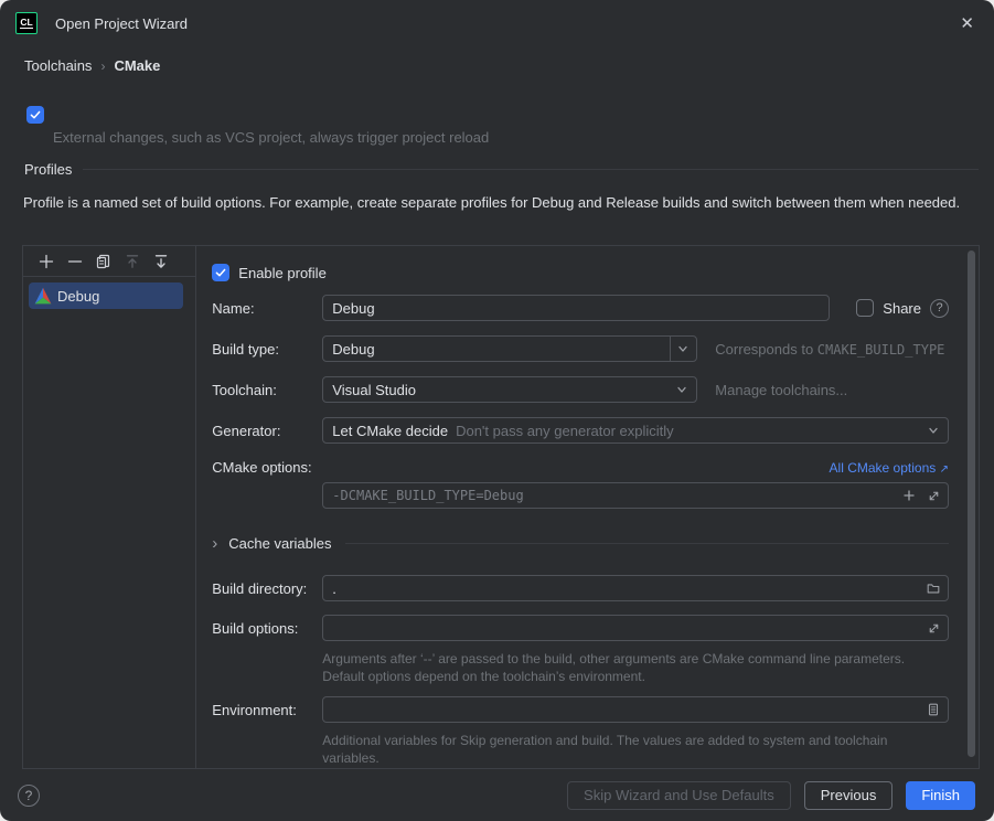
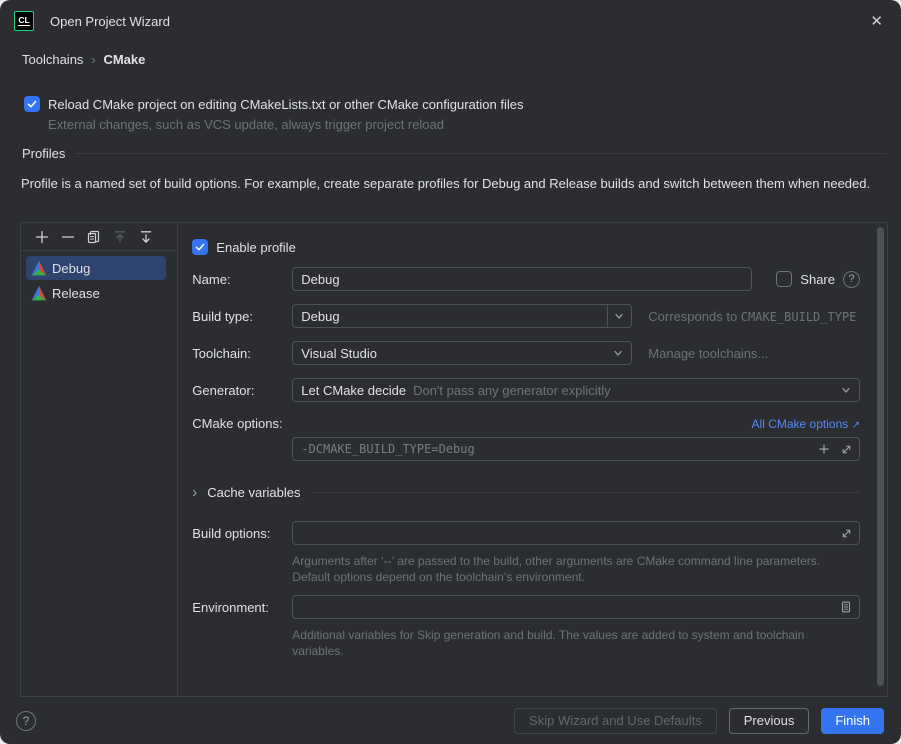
  CL
  Open Project Wizard
  ✕
  Toolchains
  ›
  CMake
+ Reload CMake project on editing CMakeLists.txt or other CMake configuration files
- External changes, such as VCS project, always trigger project reload
+ External changes, such as VCS update, always trigger project reload
  Profiles
  Profile is a named set of build options. For example, create separate profiles for Debug and Release builds and switch between them when needed.
  Debug
+ Release
  Enable profile
  Name:
  Debug
  Share
  ?
  Build type:
  Debug
  Corresponds to CMAKE_BUILD_TYPE
  Toolchain:
  Visual Studio
  Manage toolchains...
  Generator:
  Let CMake decide
  Don't pass any generator explicitly
  CMake options:
  All CMake options ↗
  -DCMAKE_BUILD_TYPE=Debug
  ›
  Cache variables
- Build directory:
- .
  Build options:
  Arguments after ‘--’ are passed to the build, other arguments are CMake command line parameters. Default options depend on the toolchain’s environment.
  Environment:
  Additional variables for Skip generation and build. The values are added to system and toolchain variables.
  ?
  Skip Wizard and Use Defaults
  Previous
  Finish
